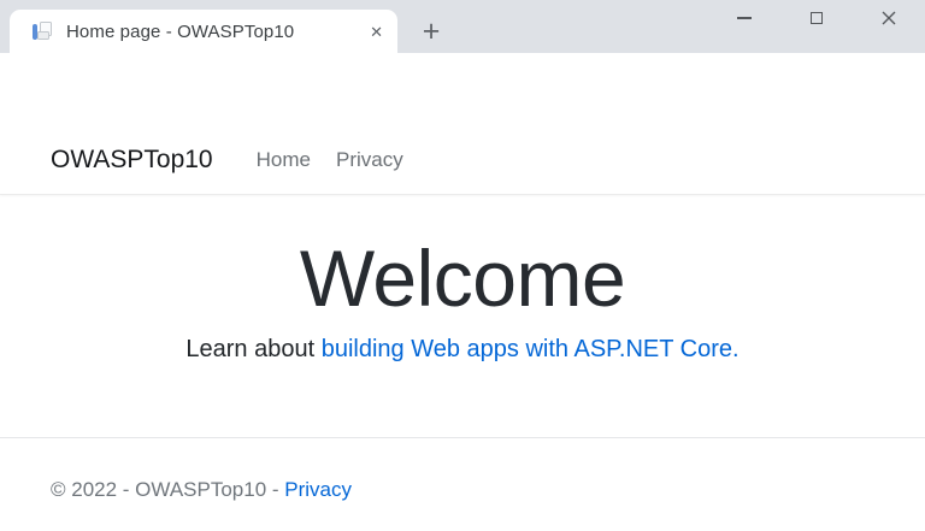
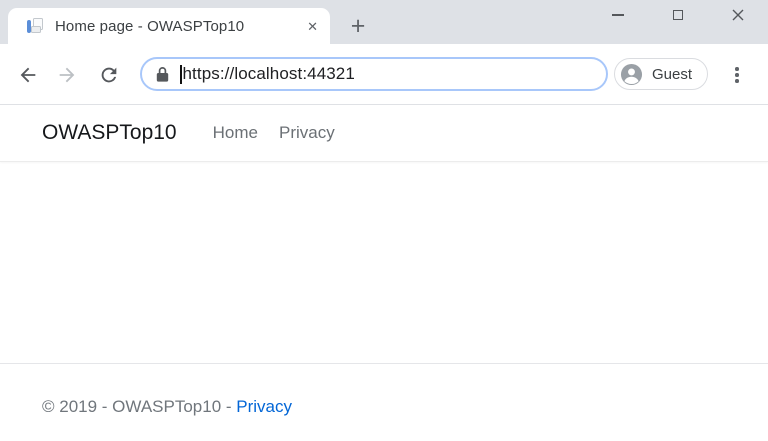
  Home page - OWASPTop10
  ✕
  +
+ https://localhost:44321
+ Guest
  OWASPTop10
  Home
  Privacy
- Welcome
- Learn about building Web apps with ASP.NET Core.
- © 2022 - OWASPTop10 - Privacy
+ © 2019 - OWASPTop10 - Privacy
